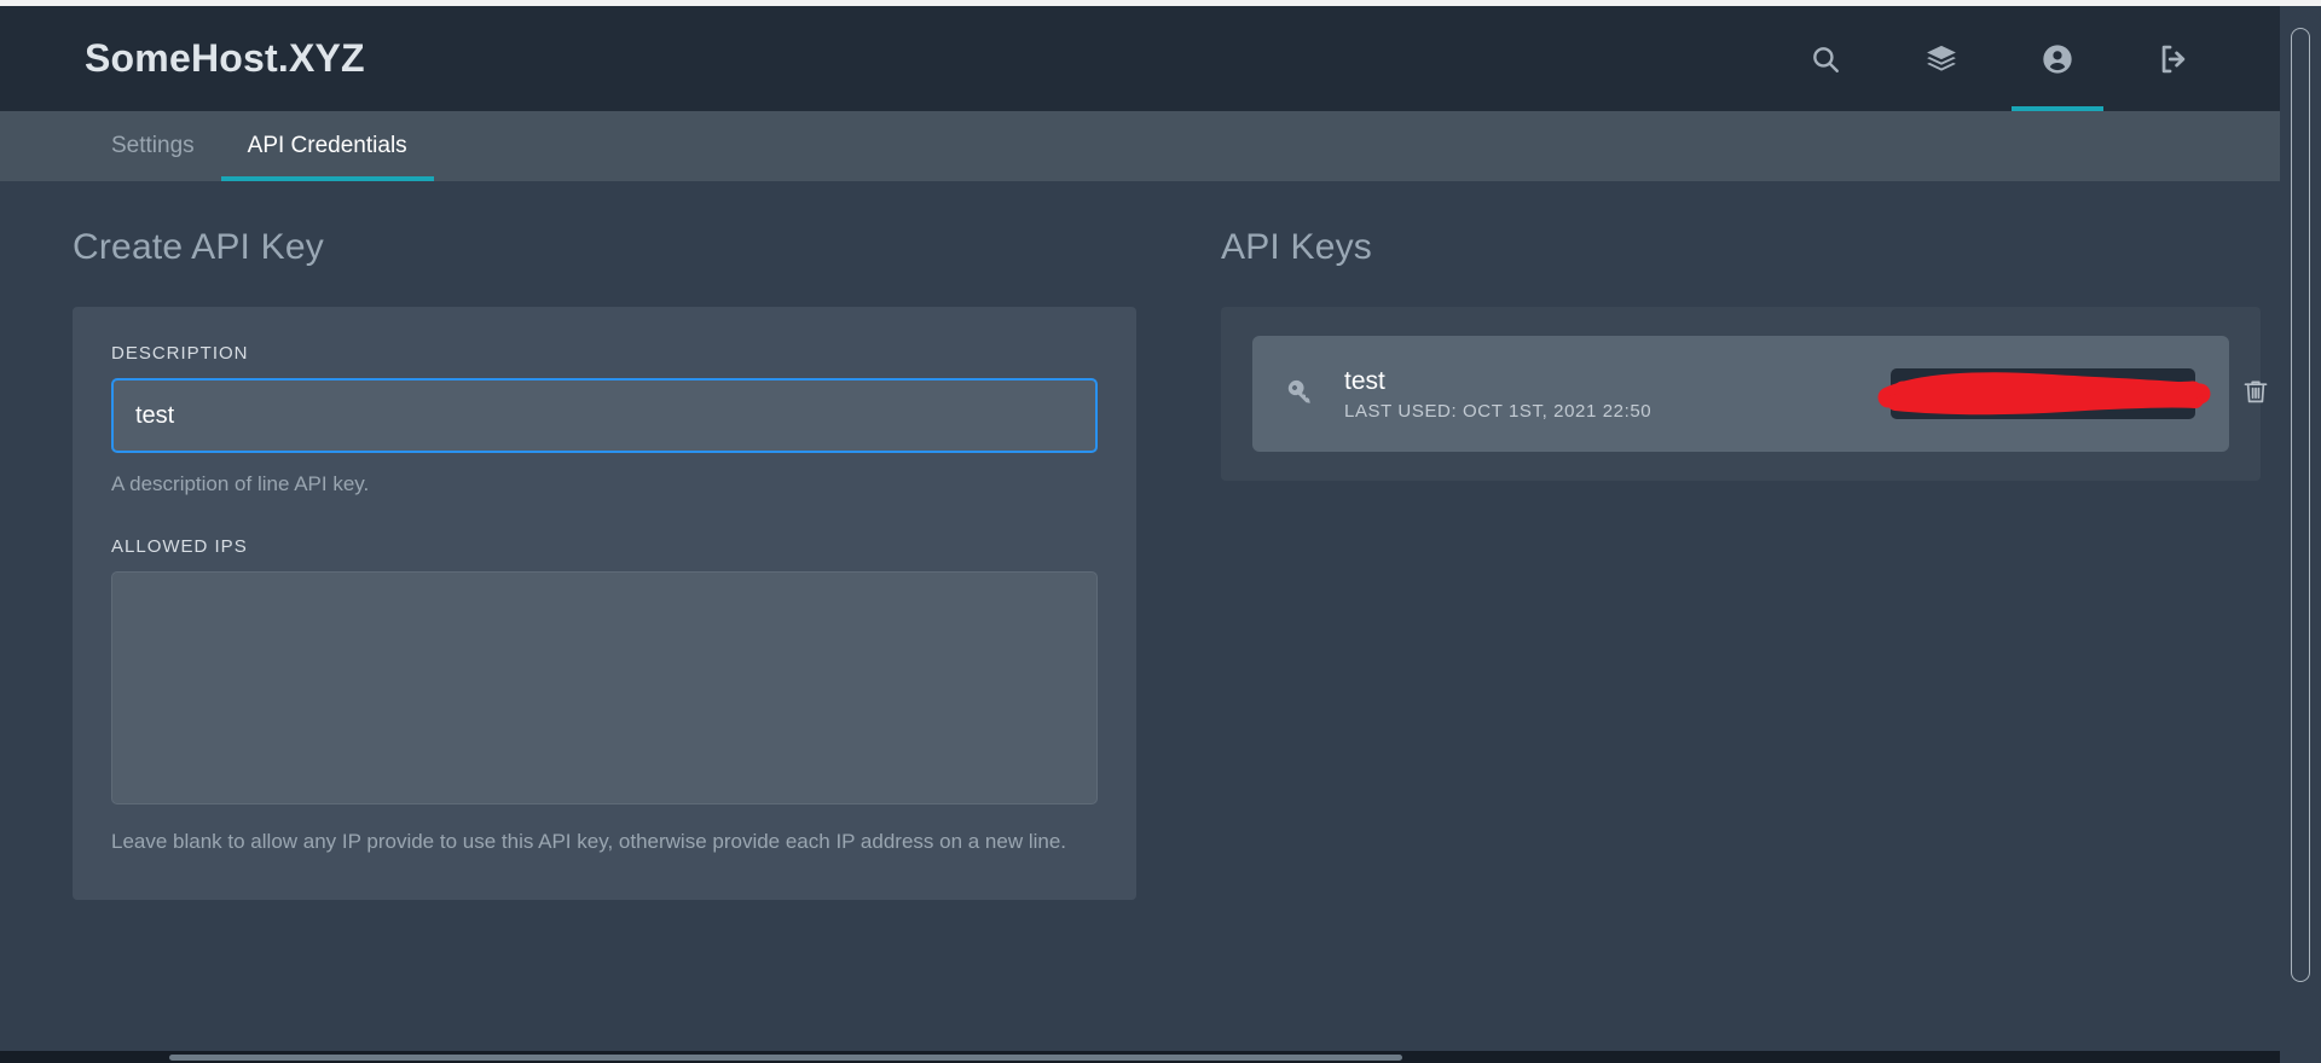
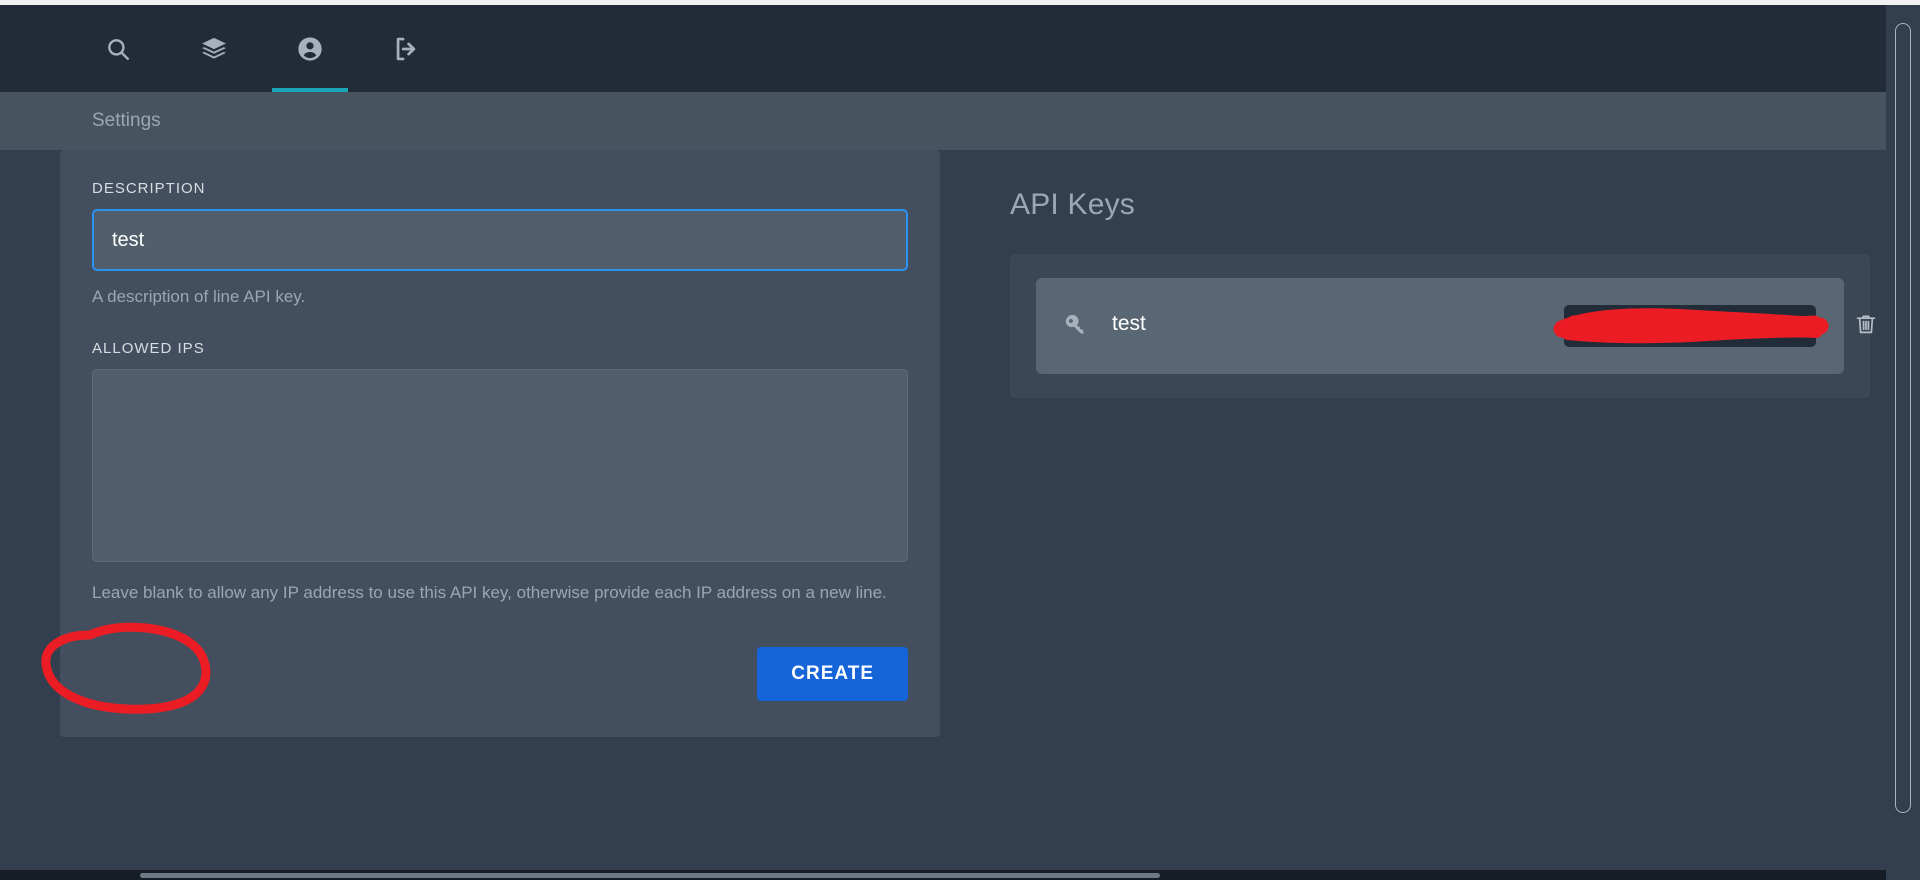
- SomeHost.XYZ
  Settings
- API Credentials
- Create API Key
  DESCRIPTION
  test
  A description of line API key.
  ALLOWED IPS
- Leave blank to allow any IP provide to use this API key, otherwise provide each IP address on a new line.
+ Leave blank to allow any IP address to use this API key, otherwise provide each IP address on a new line.
+ CREATE
  API Keys
  test
- LAST USED: OCT 1ST, 2021 22:50
